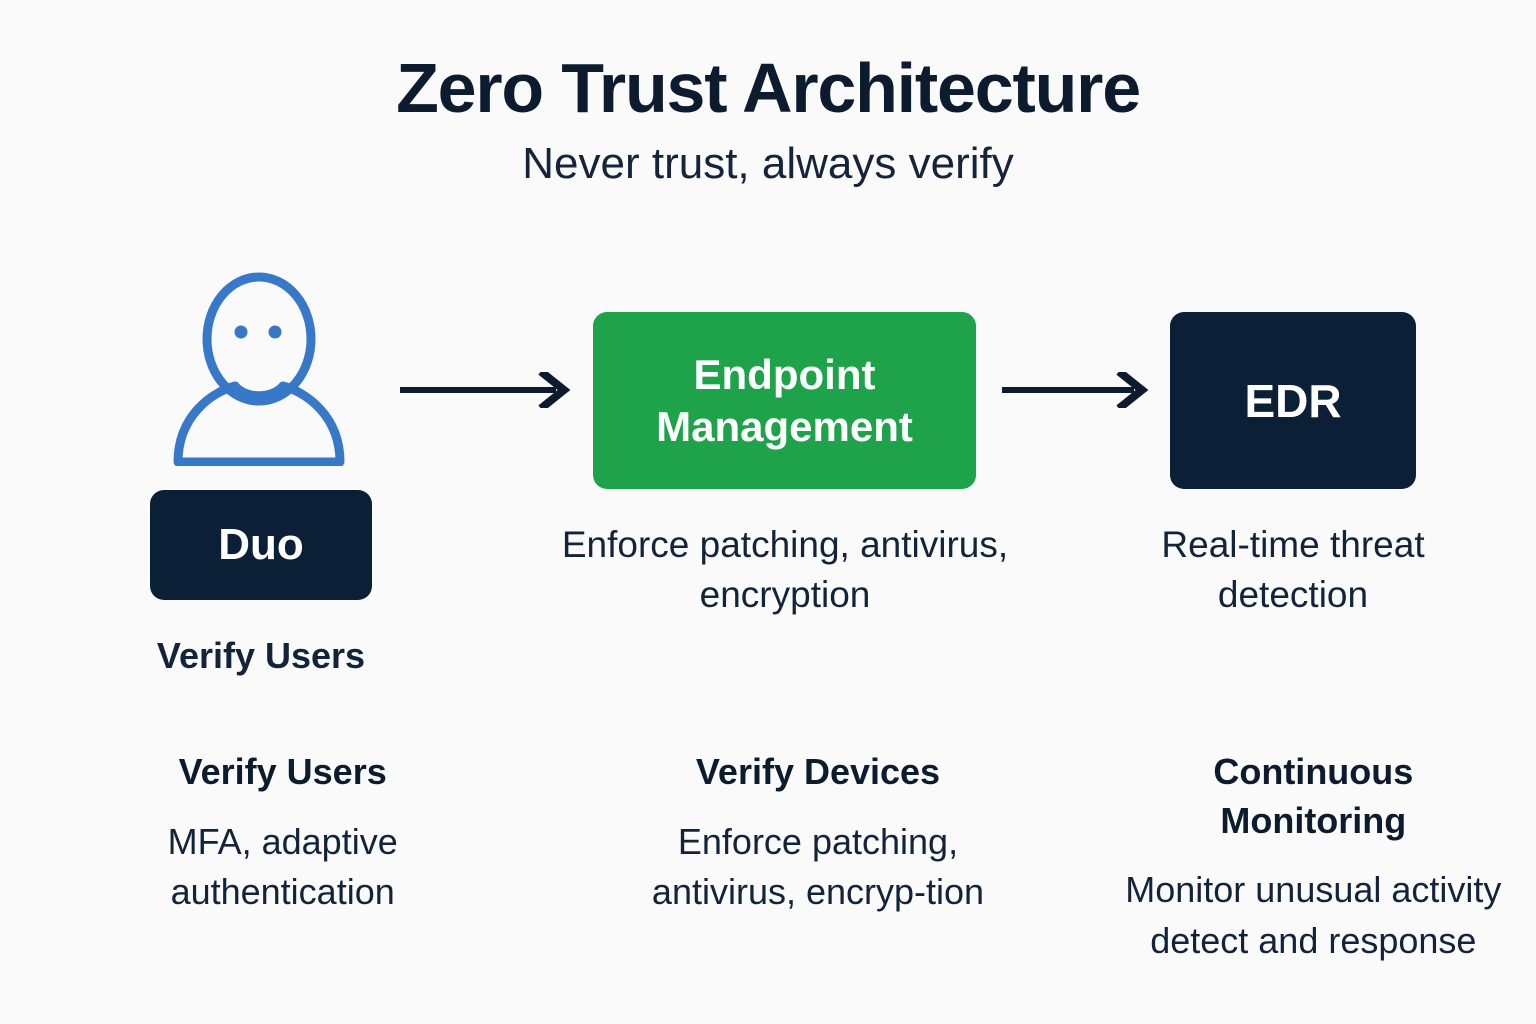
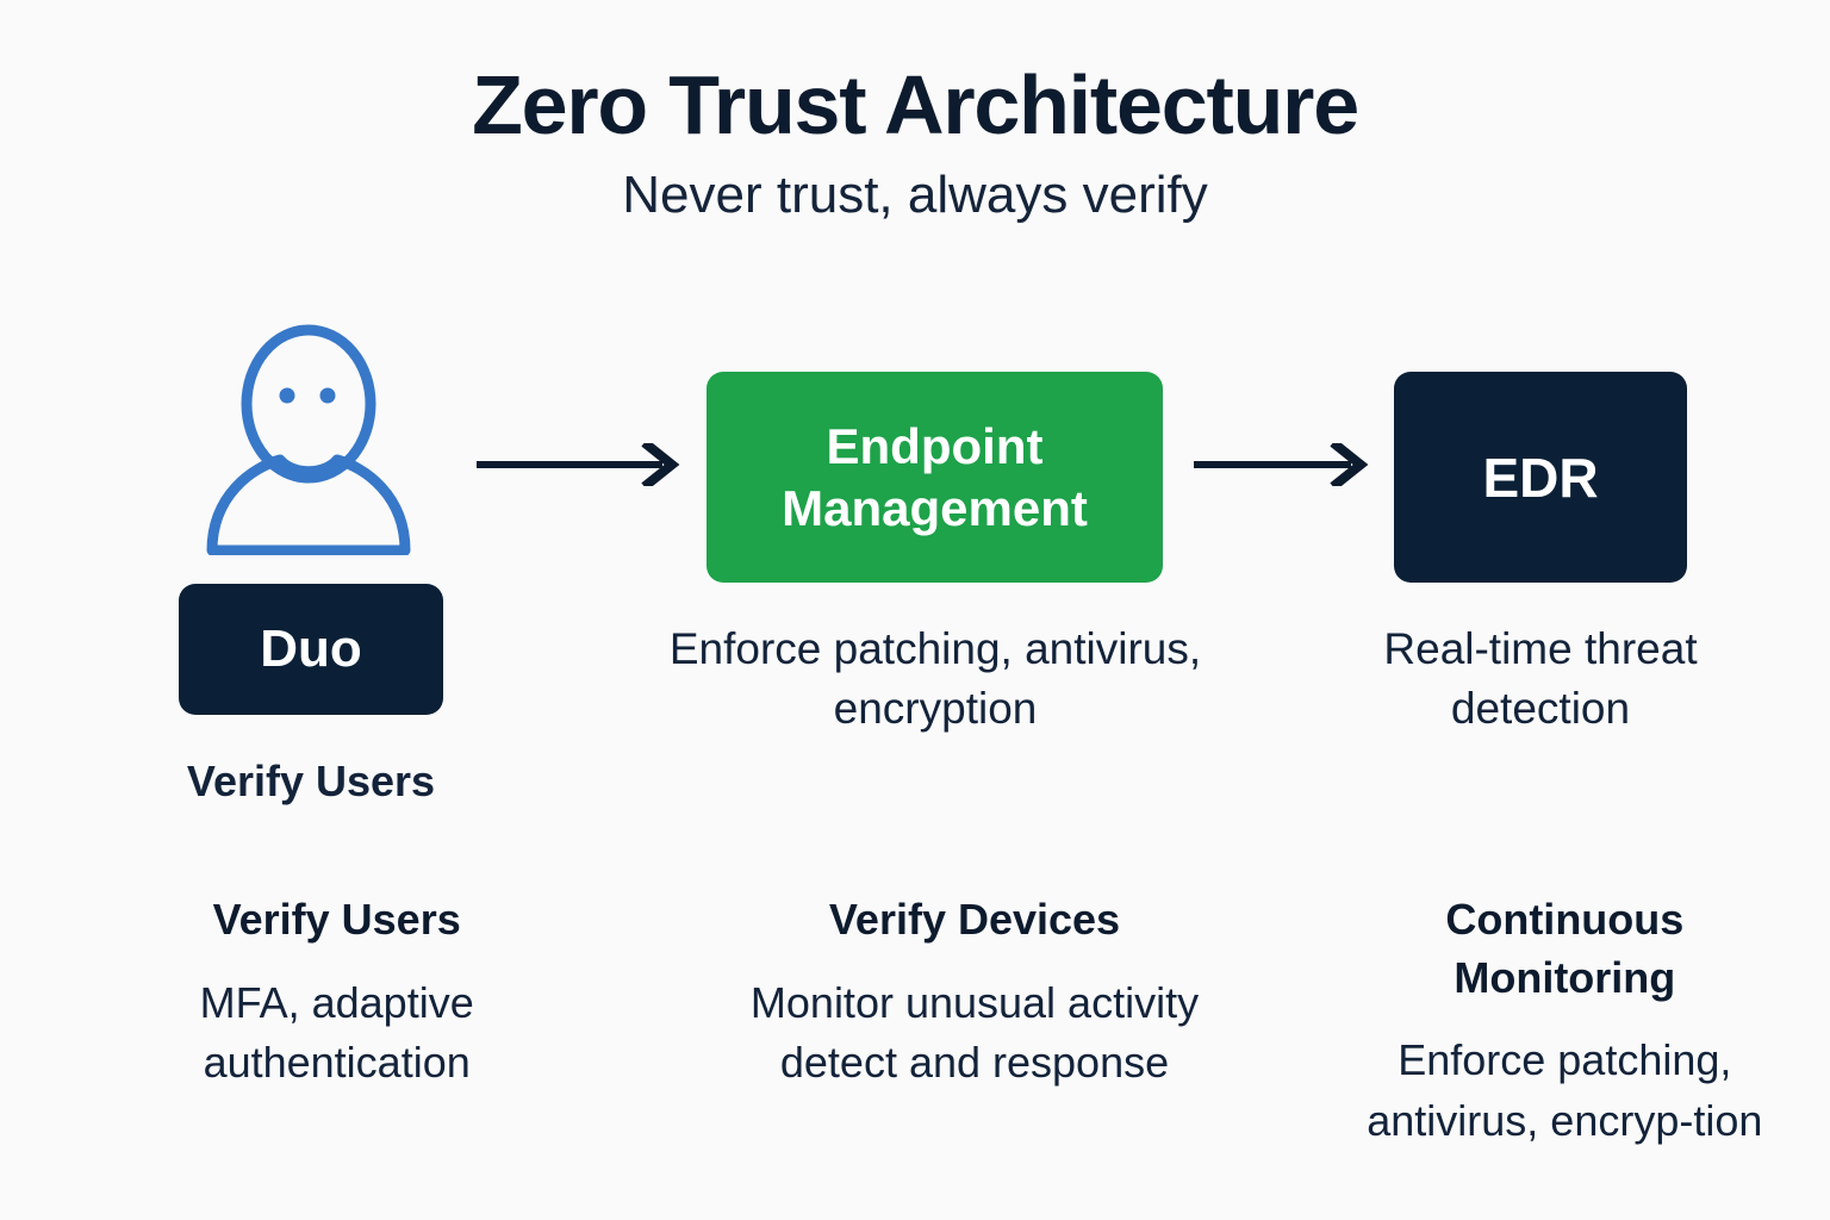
  Zero Trust Architecture
  Never trust, always verify
  Duo
  Verify Users
  Endpoint
  Management
  Enforce patching, antivirus, encryption
  EDR
  Real-time threat detection
  Verify Users
  MFA, adaptive authentication
  Verify Devices
- Enforce patching, antivirus, encryp-tion
+ Monitor unusual activity detect and response
  Continuous Monitoring
- Monitor unusual activity detect and response
+ Enforce patching, antivirus, encryp-tion
